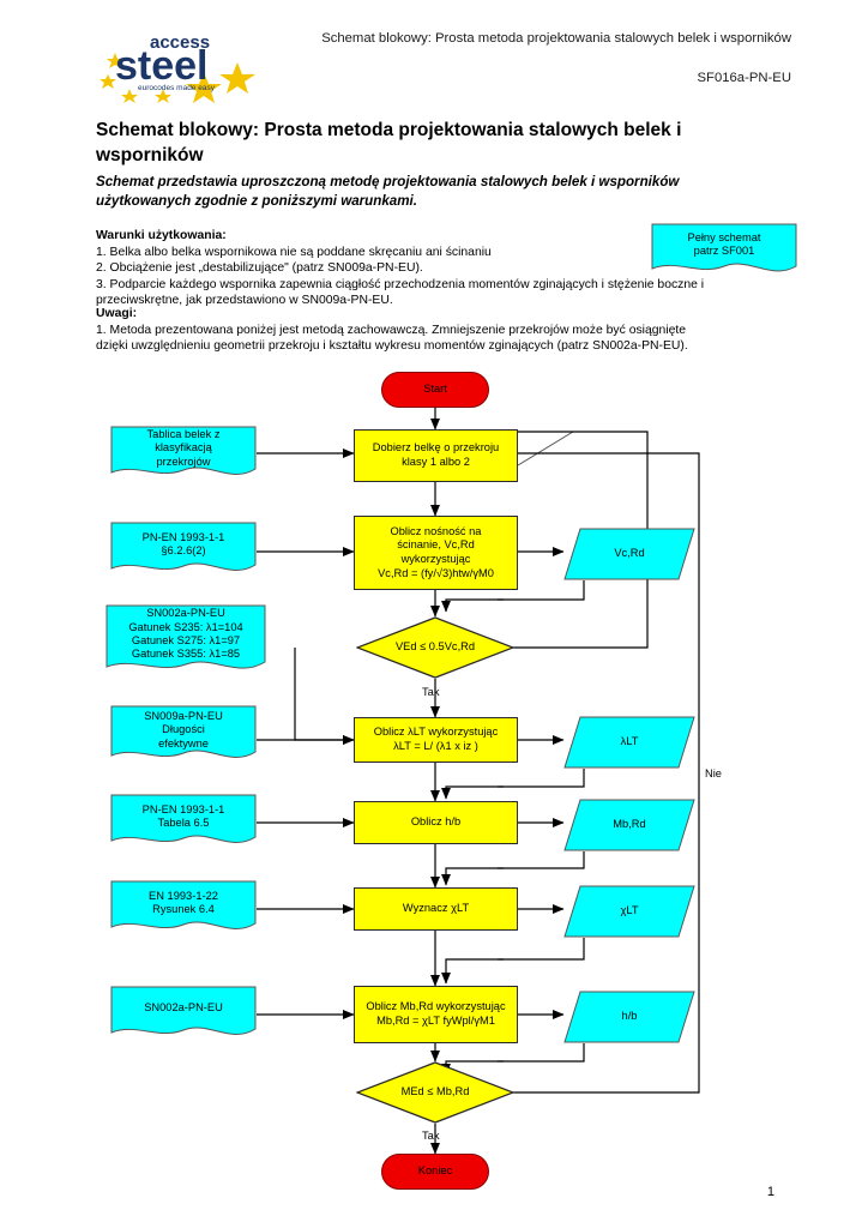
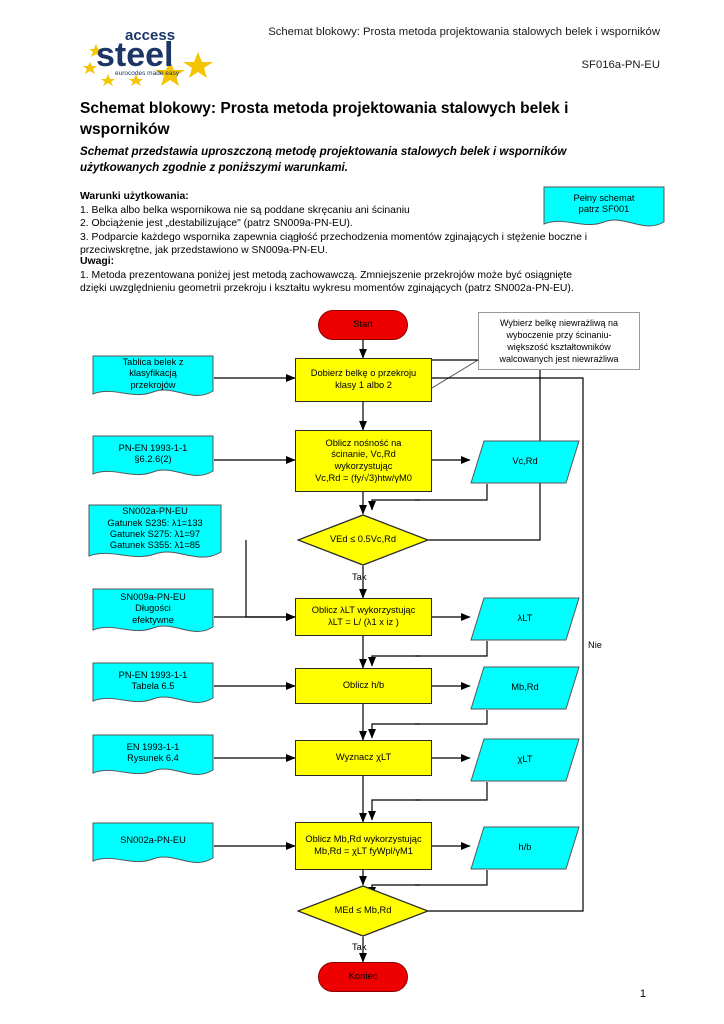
  access
  steel
  Schemat blokowy: Prosta metoda projektowania stalowych belek i wsporników
  SF016a-PN-EU
  Schemat blokowy: Prosta metoda projektowania stalowych belek i wsporników
  Schemat przedstawia uproszczoną metodę projektowania stalowych belek i wsporników użytkowanych zgodnie z poniższymi warunkami.
  Warunki użytkowania:
  1. Belka albo belka wspornikowa nie są poddane skręcaniu ani ścinaniu
  2. Obciążenie jest „destabilizujące" (patrz SN009a-PN-EU).
  3. Podparcie każdego wspornika zapewnia ciągłość przechodzenia momentów zginających i stężenie boczne i przeciwskrętne, jak przedstawiono w SN009a-PN-EU.
  Uwagi:
  1. Metoda prezentowana poniżej jest metodą zachowawczą. Zmniejszenie przekrojów może być osiągnięte dzięki uwzględnieniu geometrii przekroju i kształtu wykresu momentów zginających (patrz SN002a-PN-EU).
  Pełny schemat
  patrz SF001
  Start
  Dobierz belkę o przekroju
  klasy 1 albo 2
  Oblicz nośność na
  ścinanie, Vc,Rd
  wykorzystując
  Vc,Rd = (fy/√3)htw/γM0
  VEd ≤ 0.5Vc,Rd
  Tak
  Oblicz λLT wykorzystując
  λLT = L/ (λ1 x iz )
  Oblicz h/b
  Wyznacz χLT
  Oblicz Mb,Rd wykorzystując
  Mb,Rd = χLT fyWpl/γM1
  MEd ≤ Mb,Rd
  Tak
  Koniec
  Nie
+ Wybierz belkę niewrażliwą na
+ wyboczenie przy ścinaniu-
+ większość kształtowników
+ walcowanych jest niewrażliwa
  Tablica belek z
  klasyfikacją
  przekrojów
  PN-EN 1993-1-1
  §6.2.6(2)
  SN002a-PN-EU
- Gatunek S235: λ1=104
+ Gatunek S235: λ1=133
  Gatunek S275: λ1=97
  Gatunek S355: λ1=85
  SN009a-PN-EU
  Długości
  efektywne
  PN-EN 1993-1-1
  Tabela 6.5
- EN 1993-1-22
+ EN 1993-1-1
  Rysunek 6.4
  SN002a-PN-EU
  Vc,Rd
  λLT
  Mb,Rd
  χLT
  h/b
  1
